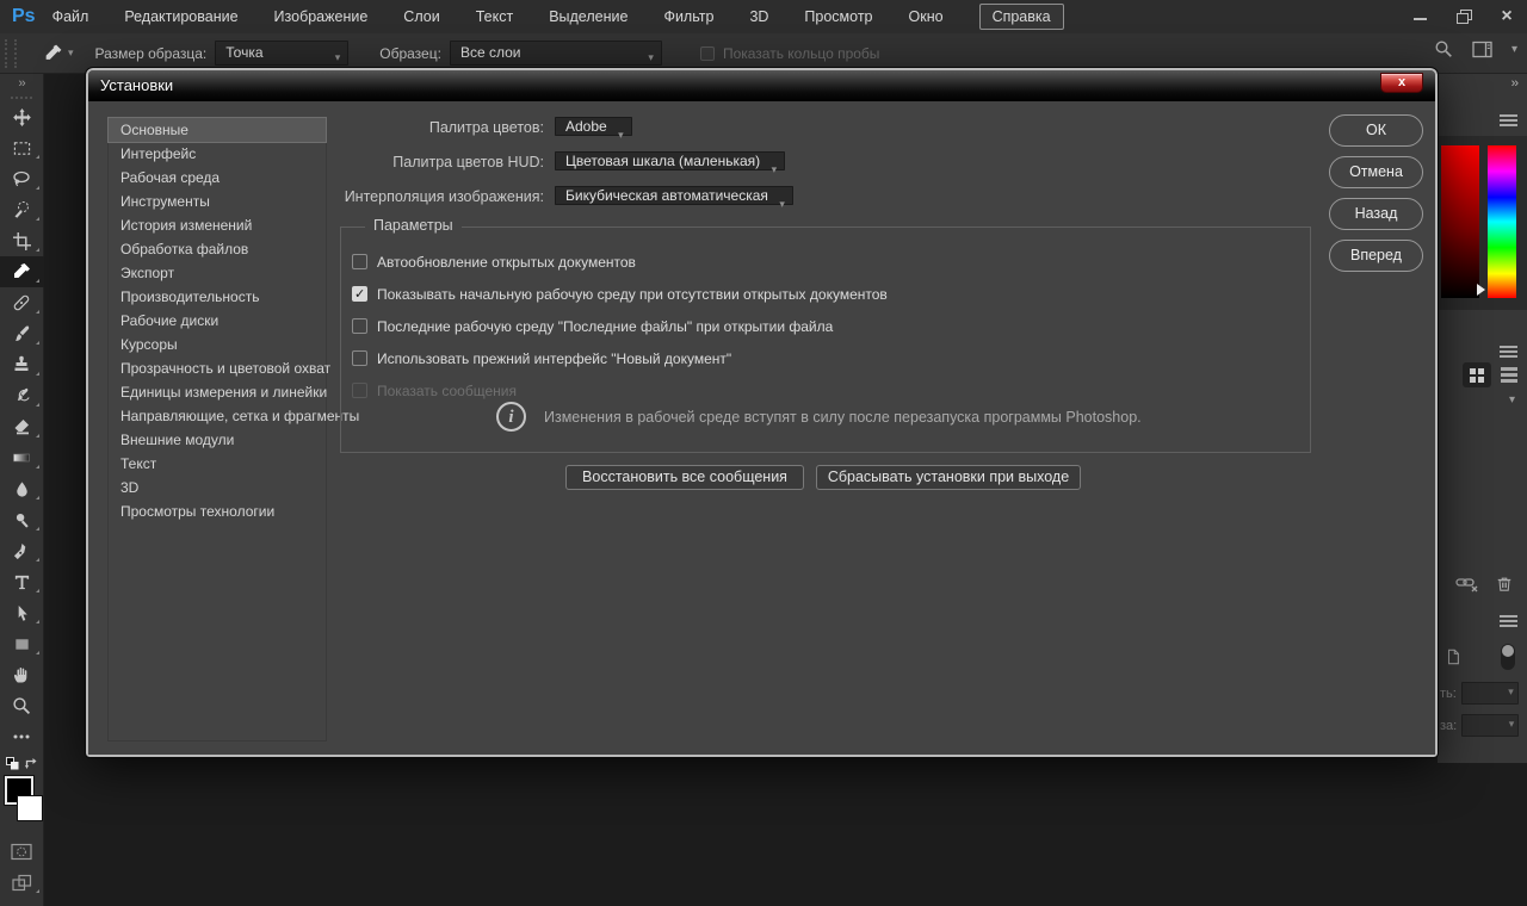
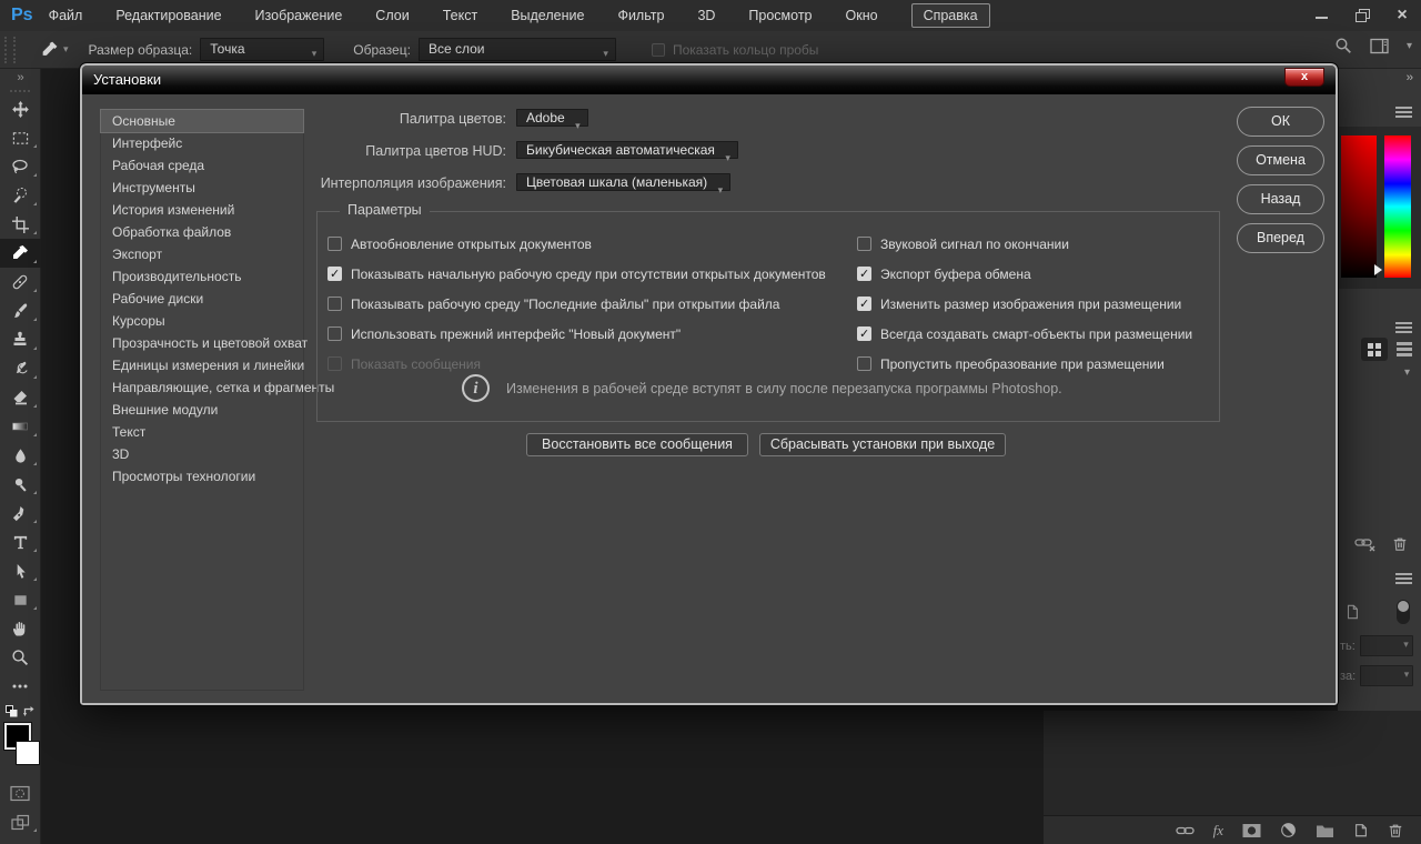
  Ps
  Файл
  Редактирование
  Изображение
  Слои
  Текст
  Выделение
  Фильтр
  3D
  Просмотр
  Окно
  Справка
  ×
  ▾
  Размер образца:
  Точка
  ▾
  Образец:
  Все слои
  ▾
  Показать кольцо пробы
  ▾
  ››
  ››
  ▾
  ть:
  за:
+ fx
  Установки
  x
  Основные
  Интерфейс
  Рабочая среда
  Инструменты
  История изменений
  Обработка файлов
  Экспорт
  Производительность
  Рабочие диски
  Курсоры
  Прозрачность и цветовой охват
  Единицы измерения и линейки
  Направляющие, сетка и фрагмен
  Внешние модули
  Текст
  3D
  Просмотры технологии
  Палитра цветов:
  Adobe
  ▾
  Палитра цветов HUD:
- Цветовая шкала (маленькая)
+ Бикубическая автоматическая
  ▾
  Интерполяция изображения:
- Бикубическая автоматическая
+ Цветовая шкала (маленькая)
  ▾
  Параметры
  Автообновление открытых документов
  Показывать начальную рабочую среду при отсутствии открытых документов
- Последние рабочую среду "Последние файлы" при открытии файла
+ Показывать рабочую среду "Последние файлы" при открытии файла
  Использовать прежний интерфейс "Новый документ"
  Показать сообщения
+ Звуковой сигнал по окончании
+ Экспорт буфера обмена
+ Изменить размер изображения при размещении
+ Всегда создавать смарт-объекты при размещении
+ Пропустить преобразование при размещении
  i
  Изменения в рабочей среде вступят в силу после перезапуска программы Photoshop.
  Восстановить все сообщения
  Сбрасывать установки при выходе
  ОК
  Отмена
  Назад
  Вперед
